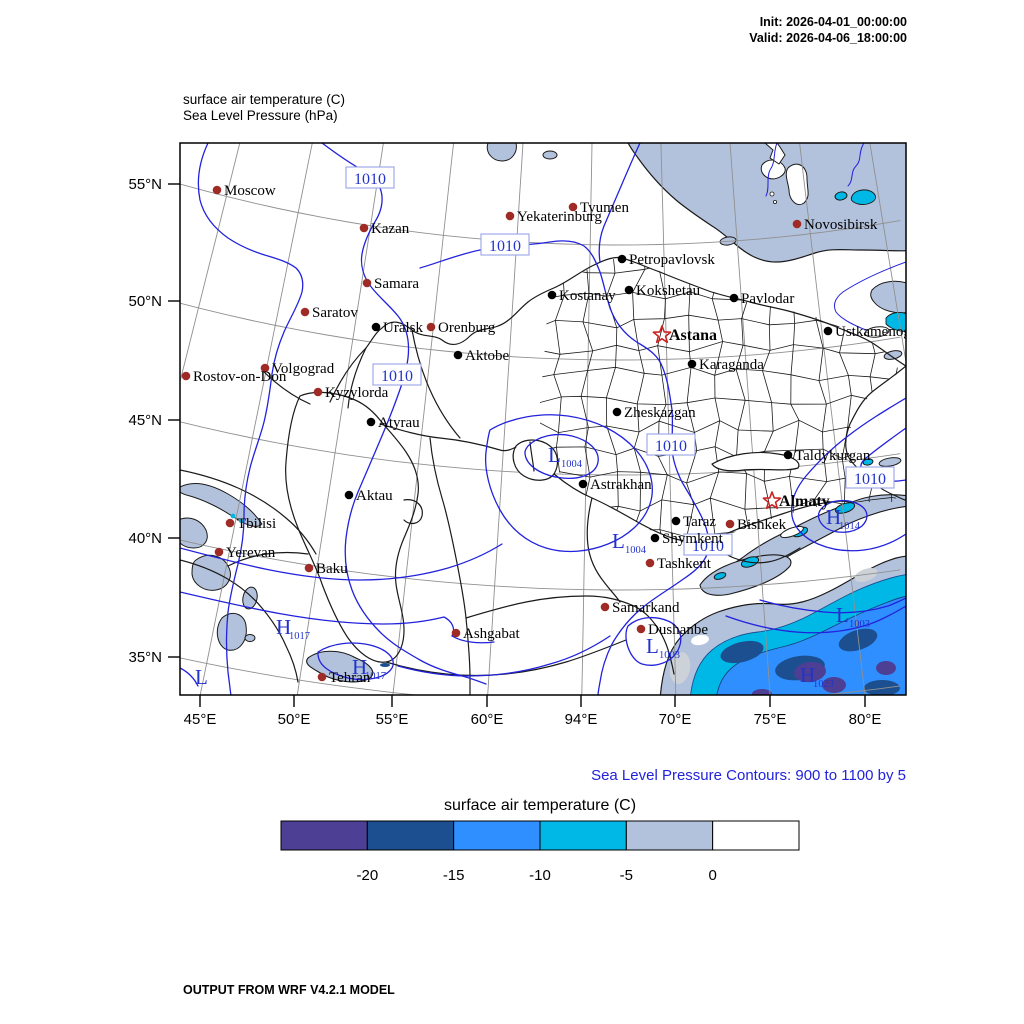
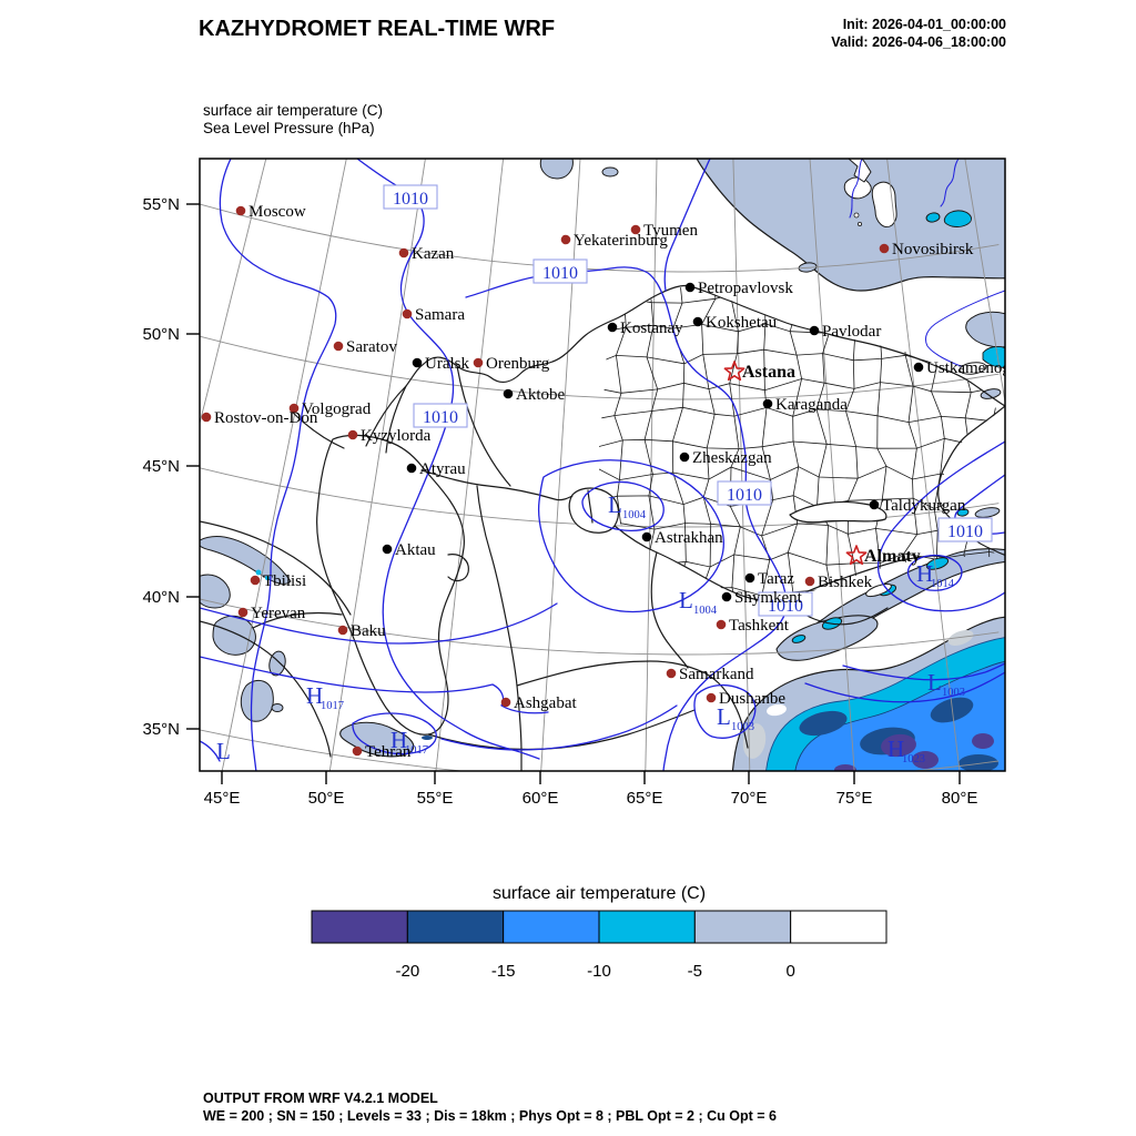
+ KAZHYDROMET REAL-TIME WRF
  Init: 2026-04-01_00:00:00
  Valid: 2026-04-06_18:00:00
  surface air temperature (C)
  Sea Level Pressure (hPa)
  1010
  1010
  1010
  1010
  1010
  1010
  L
  1004
  L
  1004
  H
  1014
  L
  1003
  L
  1003
  H
  1017
  H
  1017
  H
  1023
  L
  Moscow
  Kazan
  Tyumen
  Yekaterinburg
  Novosibirsk
  Samara
  Saratov
  Uralsk
  Orenburg
  Petropavlovsk
  Kokshetau
  Kostanay
  Pavlodar
  Astana
  Aktobe
  Karaganda
  Volgograd
  Rostov-on-Don
  Kyzylorda
  Zheskazgan
  Atyrau
  Taldykurgan
  Astrakhan
  Aktau
  Almaty
  Taraz
  Bishkek
  Tbilisi
  Shymkent
  Yerevan
  Baku
  Tashkent
  Samarkand
  Dushanbe
  Ashgabat
  Tehran
  55°N
  50°N
  45°N
  40°N
  35°N
  45°E
  50°E
  55°E
  60°E
- 94°E
+ 65°E
  70°E
  75°E
  80°E
- Sea Level Pressure Contours: 900 to 1100 by 5
  surface air temperature (C)
  -20
  -15
  -10
  -5
  0
  OUTPUT FROM WRF V4.2.1 MODEL
+ WE = 200 ; SN = 150 ; Levels = 33 ; Dis = 18km ; Phys Opt = 8 ; PBL Opt = 2 ; Cu Opt = 6
